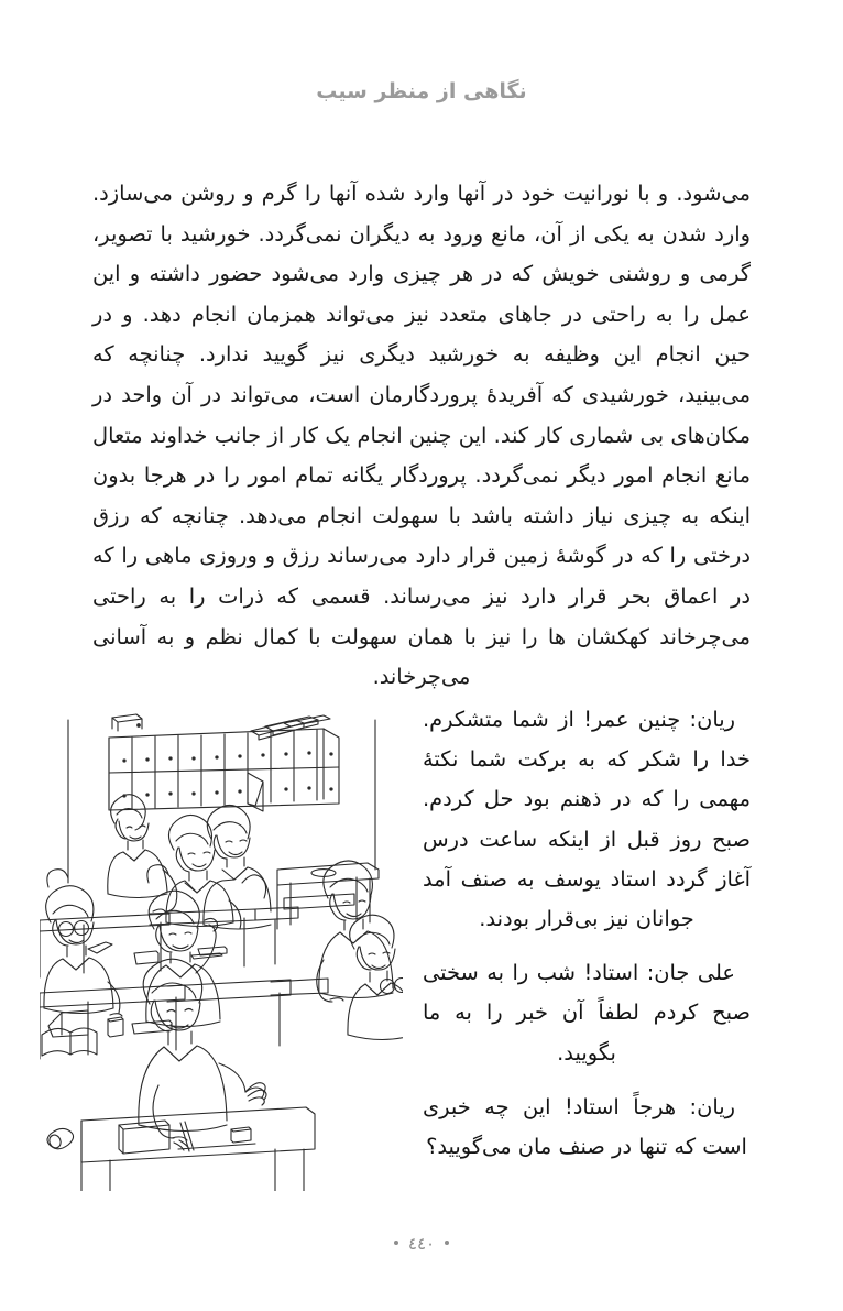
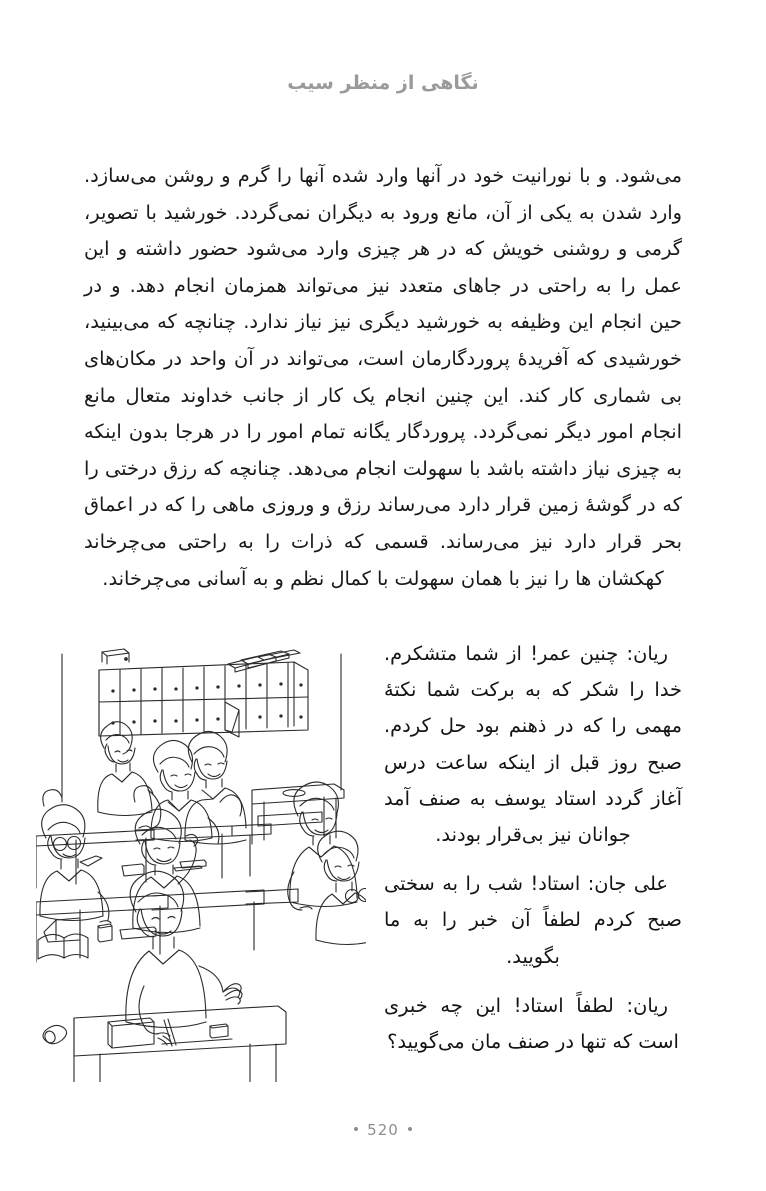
  نگاهی از منظر سیب
- می‌شود. و با نورانیت خود در آنها وارد شده آنها را گرم و روشن می‌سازد. وارد شدن به یکی از آن، مانع ورود به دیگران نمی‌گردد. خورشید با تصویر، گرمی و روشنی خویش که در هر چیزی وارد می‌شود حضور داشته و این عمل را به راحتی در جاهای متعدد نیز می‌تواند همزمان انجام دهد. و در حین انجام این وظیفه به خورشید دیگری نیز گویید ندارد. چنانچه که می‌بینید، خورشیدی که آفریدهٔ پروردگارمان است، می‌تواند در آن واحد در مکان‌های بی شماری کار کند. این چنین انجام یک کار از جانب خداوند متعال مانع انجام امور دیگر نمی‌گردد. پروردگار یگانه تمام امور را در هرجا بدون اینکه به چیزی نیاز داشته باشد با سهولت انجام می‌دهد. چنانچه که رزق درختی را که در گوشهٔ زمین قرار دارد می‌رساند رزق و وروزی ماهی را که در اعماق بحر قرار دارد نیز می‌رساند. قسمی که ذرات را به راحتی می‌چرخاند کهکشان ها را نیز با همان سهولت با کمال نظم و به آسانی می‌چرخاند.
+ می‌شود. و با نورانیت خود در آنها وارد شده آنها را گرم و روشن می‌سازد. وارد شدن به یکی از آن، مانع ورود به دیگران نمی‌گردد. خورشید با تصویر، گرمی و روشنی خویش که در هر چیزی وارد می‌شود حضور داشته و این عمل را به راحتی در جاهای متعدد نیز می‌تواند همزمان انجام دهد. و در حین انجام این وظیفه به خورشید دیگری نیز نیاز ندارد. چنانچه که می‌بینید، خورشیدی که آفریدهٔ پروردگارمان است، می‌تواند در آن واحد در مکان‌های بی شماری کار کند. این چنین انجام یک کار از جانب خداوند متعال مانع انجام امور دیگر نمی‌گردد. پروردگار یگانه تمام امور را در هرجا بدون اینکه به چیزی نیاز داشته باشد با سهولت انجام می‌دهد. چنانچه که رزق درختی را که در گوشهٔ زمین قرار دارد می‌رساند رزق و وروزی ماهی را که در اعماق بحر قرار دارد نیز می‌رساند. قسمی که ذرات را به راحتی می‌چرخاند کهکشان ها را نیز با همان سهولت با کمال نظم و به آسانی می‌چرخاند.
  ریان: چنین عمر! از شما متشکرم. خدا را شکر که به برکت شما نکتهٔ مهمی را که در ذهنم بود حل کردم. صبح روز قبل از اینکه ساعت درس آغاز گردد استاد یوسف به صنف آمد جوانان نیز بی‌قرار بودند.
  علی جان: استاد! شب را به سختی صبح کردم لطفاً آن خبر را به ما بگویید.
- ریان: هرجاً استاد! این چه خبری است که تنها در صنف مان می‌گویید؟
+ ریان: لطفاً استاد! این چه خبری است که تنها در صنف مان می‌گویید؟
- ٤٤٠
+ 520
